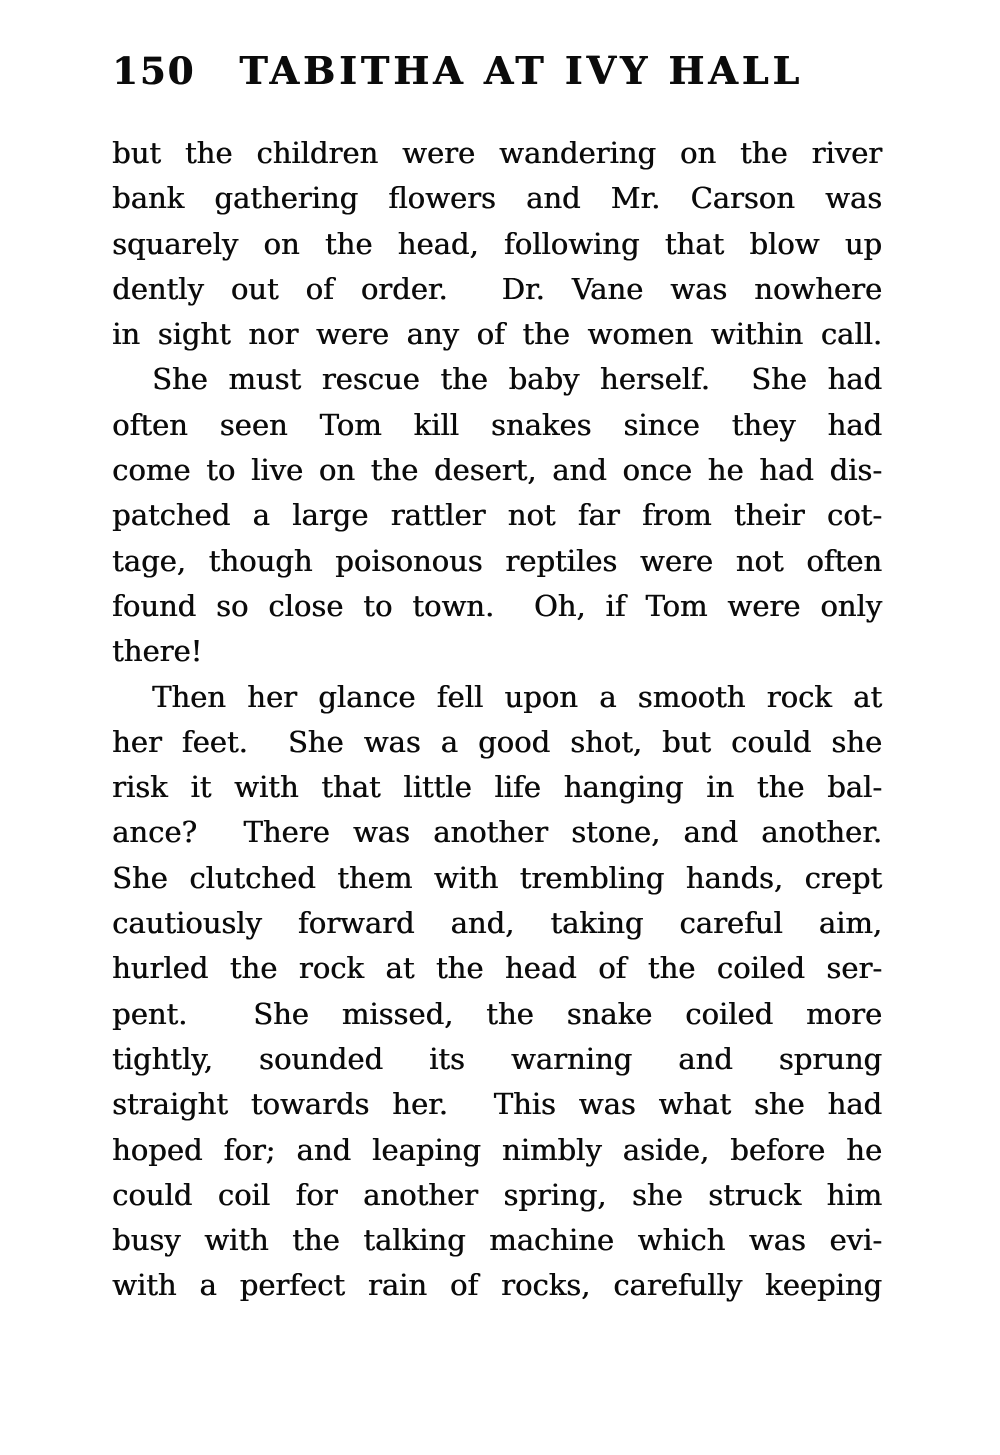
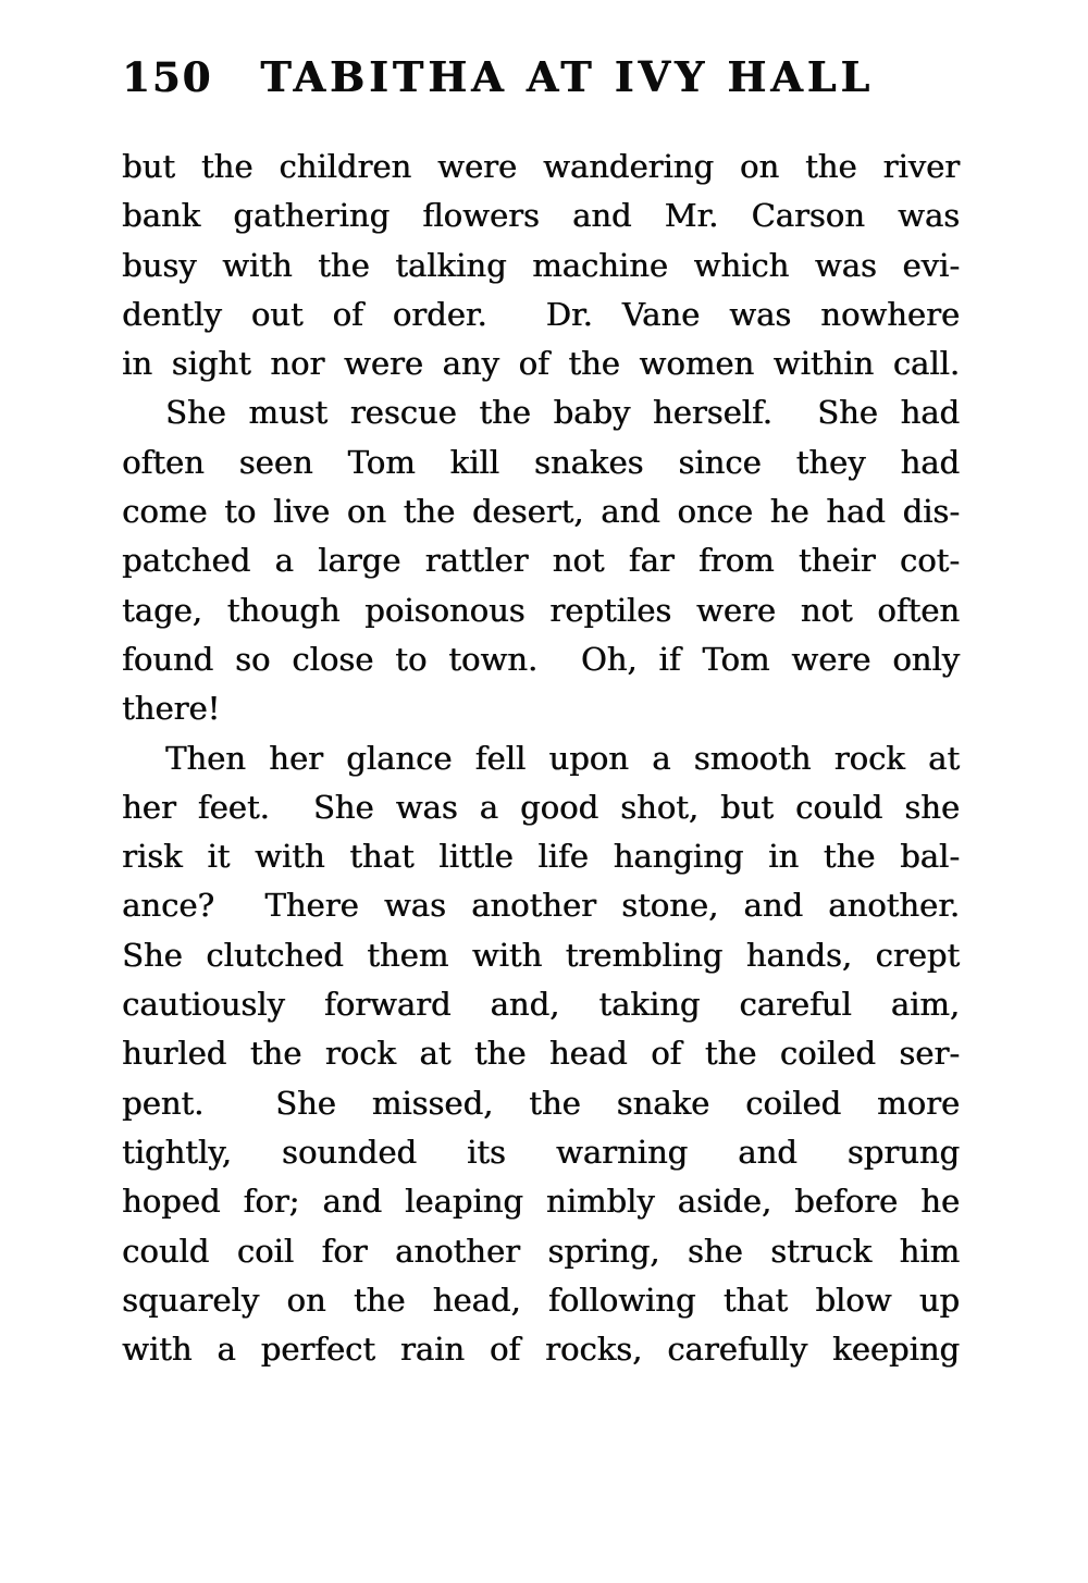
  150
  TABITHA AT IVY HALL
  but the children were wandering on the river
  bank gathering flowers and Mr. Carson was
- squarely on the head, following that blow up
+ busy with the talking machine which was evi-
  dently out of order. Dr. Vane was nowhere
  in sight nor were any of the women within call.
  She must rescue the baby herself. She had
  often seen Tom kill snakes since they had
  come to live on the desert, and once he had dis-
  patched a large rattler not far from their cot-
  tage, though poisonous reptiles were not often
  found so close to town. Oh, if Tom were only
  there!
  Then her glance fell upon a smooth rock at
  her feet. She was a good shot, but could she
  risk it with that little life hanging in the bal-
  ance? There was another stone, and another.
  She clutched them with trembling hands, crept
  cautiously forward and, taking careful aim,
  hurled the rock at the head of the coiled ser-
  pent. She missed, the snake coiled more
  tightly, sounded its warning and sprung
- straight towards her. This was what she had
  hoped for; and leaping nimbly aside, before he
  could coil for another spring, she struck him
- busy with the talking machine which was evi-
+ squarely on the head, following that blow up
  with a perfect rain of rocks, carefully keeping
